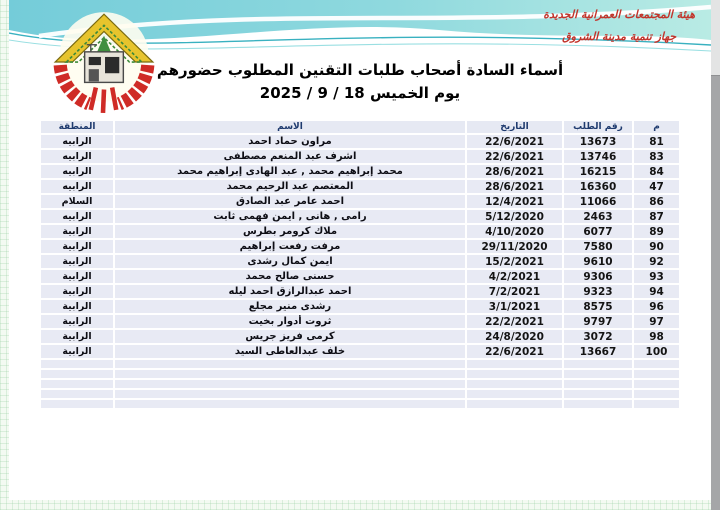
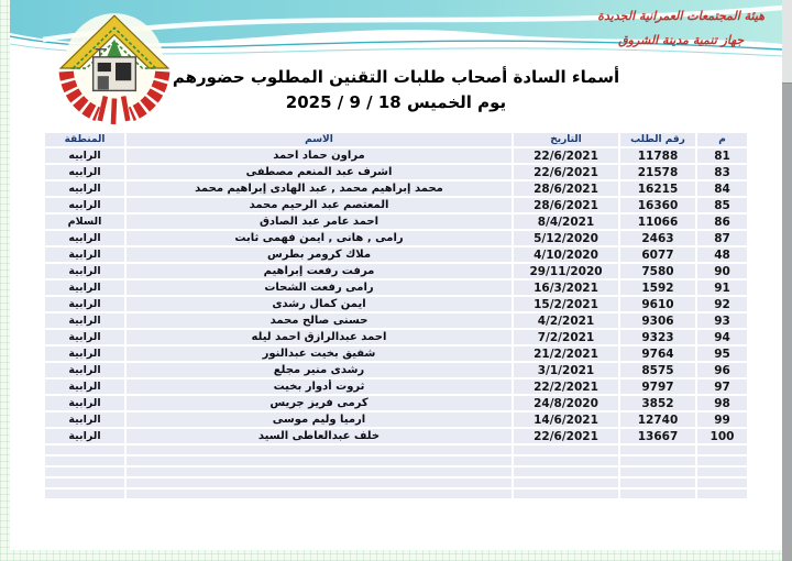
  هيئة المجتمعات العمرانية الجديدة
  جهاز تنمية مدينة الشروق
  أسماء السادة أصحاب طلبات التقنين المطلوب حضورهم
  يوم الخميس 18 / 9 / 2025
  م	رقم الطلب	التاريخ	الاسم	المنطقة
- 81	13673	22/6/2021	مراون حماد احمد	الرابيه
+ 81	11788	22/6/2021	مراون حماد احمد	الرابيه
- 83	13746	22/6/2021	اشرف عبد المنعم مصطفى	الرابيه
+ 83	21578	22/6/2021	اشرف عبد المنعم مصطفى	الرابيه
  84	16215	28/6/2021	محمد إبراهيم محمد , عبد الهادى إبراهيم محمد	الرابيه
- 47	16360	28/6/2021	المعتصم عبد الرحيم محمد	الرابيه
+ 85	16360	28/6/2021	المعتصم عبد الرحيم محمد	الرابيه
- 86	11066	12/4/2021	احمد عامر عبد الصادق	السلام
+ 86	11066	8/4/2021	احمد عامر عبد الصادق	السلام
  87	2463	5/12/2020	رامى , هانى , ايمن فهمى ثابت	الرابيه
- 89	6077	4/10/2020	ملاك كرومر بطرس	الرابية
+ 48	6077	4/10/2020	ملاك كرومر بطرس	الرابية
  90	7580	29/11/2020	مرفت رفعت إبراهيم	الرابية
+ 91	1592	16/3/2021	رامى رفعت الشحات	الرابية
  92	9610	15/2/2021	ايمن كمال رشدى	الرابية
  93	9306	4/2/2021	حسنى صالح محمد	الرابية
  94	9323	7/2/2021	احمد عبدالرازق احمد ليله	الرابية
+ 95	9764	21/2/2021	شفيق بخيت عبدالنور	الرابية
  96	8575	3/1/2021	رشدى منير مجلع	الرابية
  97	9797	22/2/2021	ثروت أدوار بخيت	الرابية
- 98	3072	24/8/2020	كرمى فريز جريس	الرابية
+ 98	3852	24/8/2020	كرمى فريز جريس	الرابية
+ 99	12740	14/6/2021	ارميا وليم موسى	الرابية
  100	13667	22/6/2021	خلف عبدالعاطى السيد	الرابية
